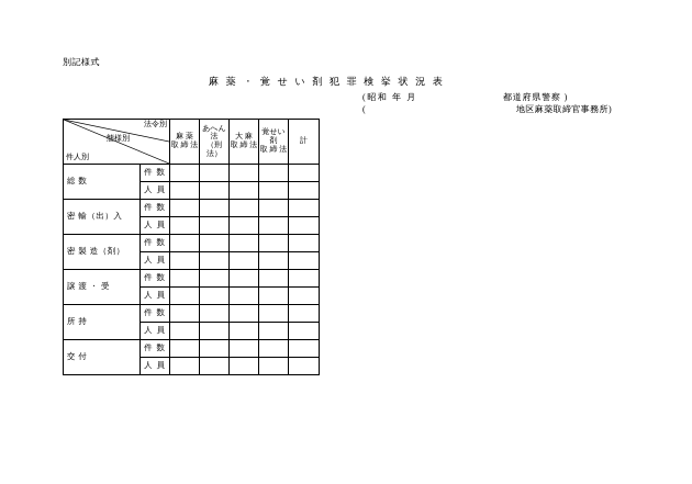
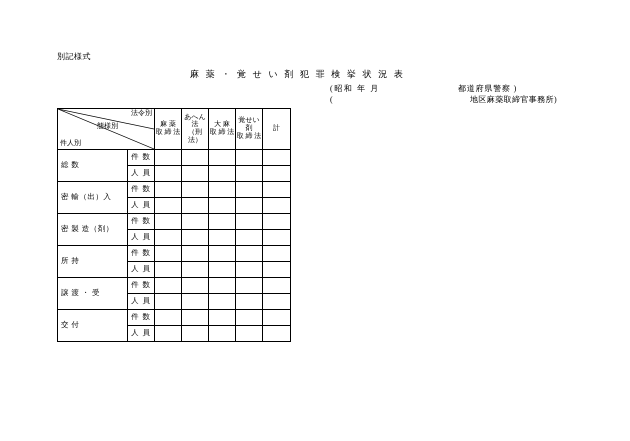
  別記様式
  麻 薬 ・ 覚 せ い 剤 犯 罪 検 挙 状 況 表
  (昭和 年 月
  都道府県警察 )
  (
  地区麻薬取締官事務所)
  法令別 態様別 件人別	麻 薬 取 締 法	あへん法 （刑法）	大 麻 取 締 法	覚せい 取 締 法
  総 数	件 数
  人 員
  密 輸（出）入	件 数
  人 員
  密 製 造（剤）	件 数
  人 員
- 譲 渡 ・ 受	件 数
+ 所 持	件 数
  人 員
- 所 持	件 数
+ 譲 渡 ・ 受	件 数
  人 員
  交 付	件 数
  人 員
